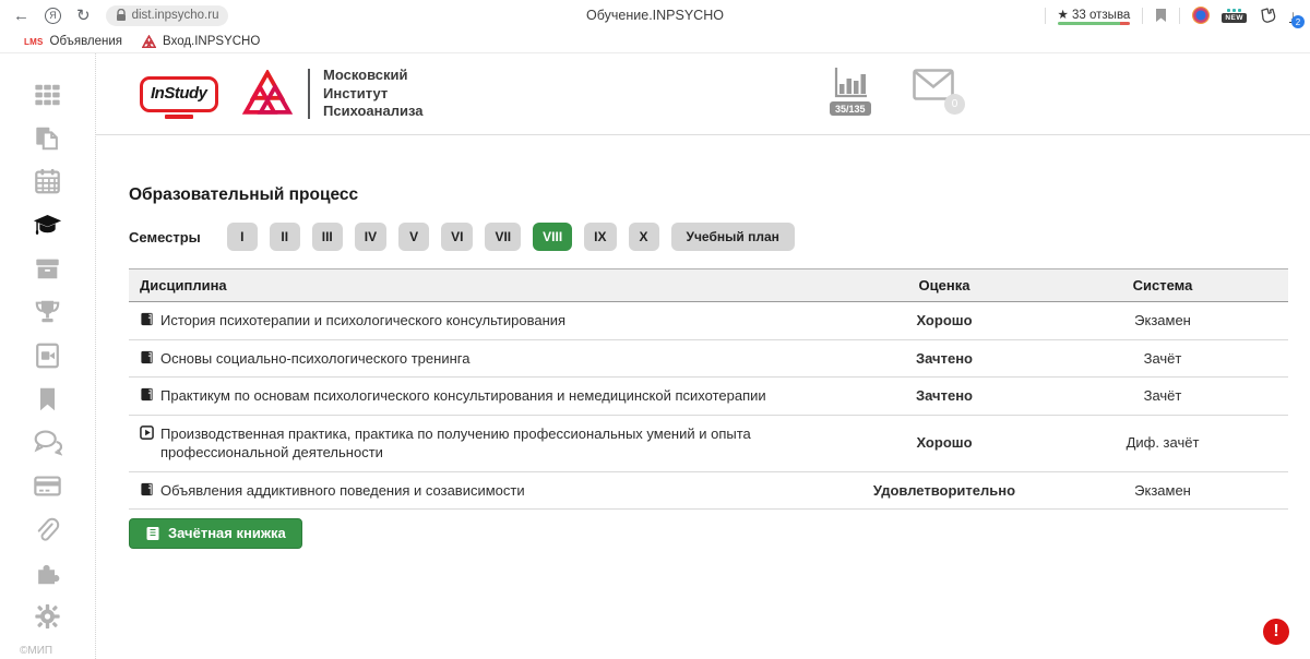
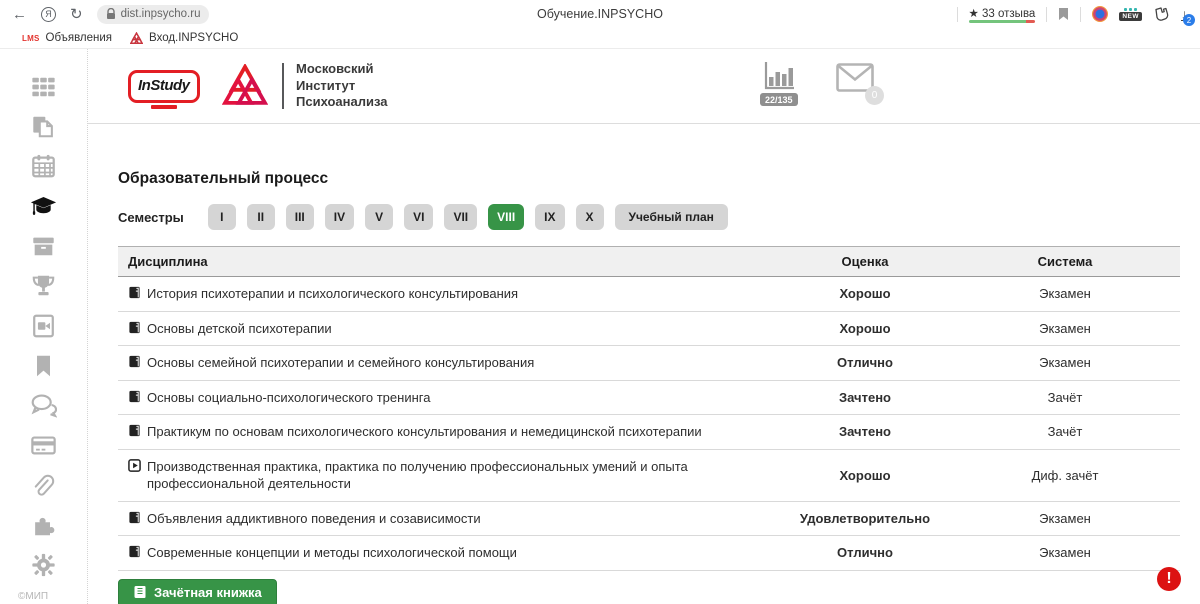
  ←
  Я
  ↻
  dist.inpsycho.ru
  Обучение.INPSYCHO
  ★ 33 отзыва
  ↓
  2
  LMS
  Объявления
  Вход.INPSYCHO
  ©МИП
  InStudy
  Московский
  Институт
  Психоанализа
- 35/135
+ 22/135
  0
  Образовательный процесс
  Семестры
  I
  II
  III
  IV
  V
  VI
  VII
  VIII
  IX
  X
  Учебный план
  Дисциплина	Оценка	Система
  История психотерапии и психологического консультирования	Хорошо	Экзамен
+ Основы детской психотерапии	Хорошо	Экзамен
+ Основы семейной психотерапии и семейного консультирования	Отлично	Экзамен
  Основы социально-психологического тренинга	Зачтено	Зачёт
  Практикум по основам психологического консультирования и немедицинской психотерапии	Зачтено	Зачёт
  Производственная практика, практика по получению профессиональных умений и опыта профессиональной деятельности	Хорошо	Диф. зачёт
  Объявления аддиктивного поведения и созависимости	Удовлетворительно	Экзамен
+ Современные концепции и методы психологической помощи	Отлично	Экзамен
  Зачётная книжка
  !
